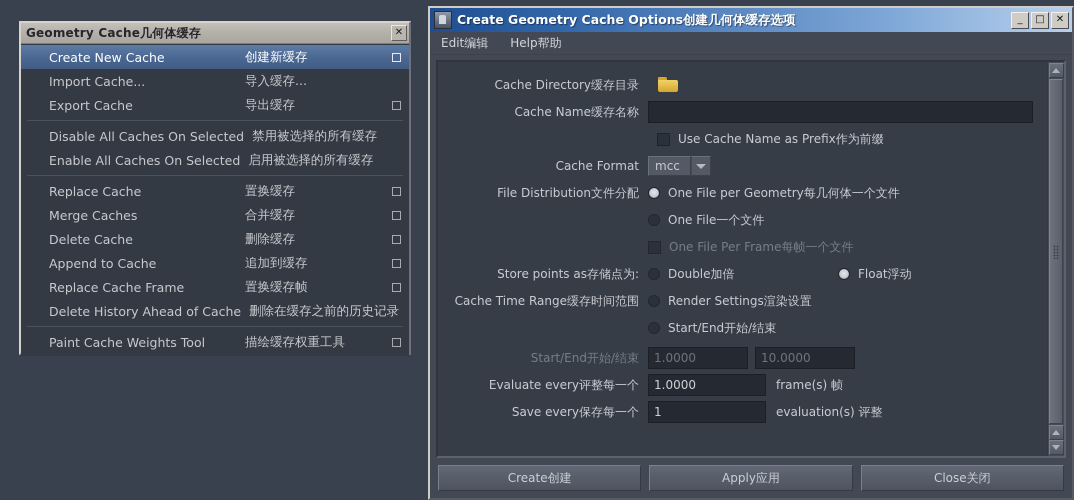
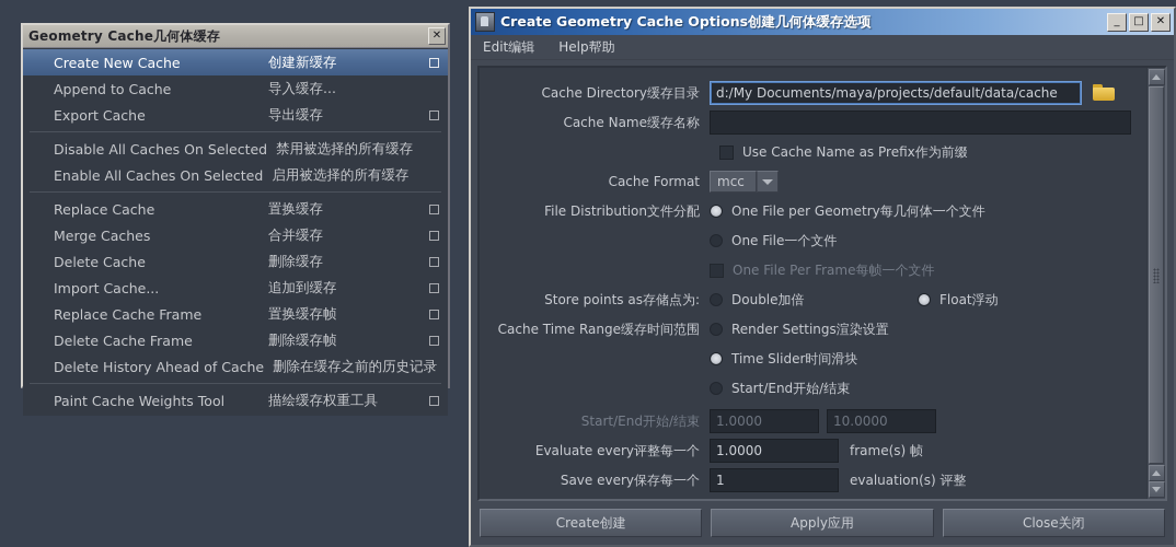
  Geometry Cache几何体缓存
  ✕
  Create New Cache
  创建新缓存
- Import Cache...
+ Append to Cache
  导入缓存...
  Export Cache
  导出缓存
  Disable All Caches On Selected
  禁用被选择的所有缓存
  Enable All Caches On Selected
  启用被选择的所有缓存
  Replace Cache
  置换缓存
  Merge Caches
  合并缓存
  Delete Cache
  删除缓存
- Append to Cache
+ Import Cache...
  追加到缓存
  Replace Cache Frame
  置换缓存帧
+ Delete Cache Frame
+ 删除缓存帧
  Delete History Ahead of Cache
  删除在缓存之前的历史记录
  Paint Cache Weights Tool
  描绘缓存权重工具
  Create Geometry Cache Options创建几何体缓存选项
  _
  □
  ✕
  Edit编辑
  Help帮助
  Cache Directory缓存目录
+ d:/My Documents/maya/projects/default/data/cache
  Cache Name缓存名称
  Use Cache Name as Prefix作为前缀
  Cache Format
  mcc
  File Distribution文件分配
  One File per Geometry每几何体一个文件
  One File一个文件
  One File Per Frame每帧一个文件
  Store points as存储点为:
  Double加倍
  Float浮动
  Cache Time Range缓存时间范围
  Render Settings渲染设置
+ Time Slider时间滑块
  Start/End开始/结束
  Start/End开始/结束
  1.0000
  10.0000
  Evaluate every评整每一个
  1.0000
  frame(s) 帧
  Save every保存每一个
  1
  evaluation(s) 评整
  Create创建
  Apply应用
  Close关闭
